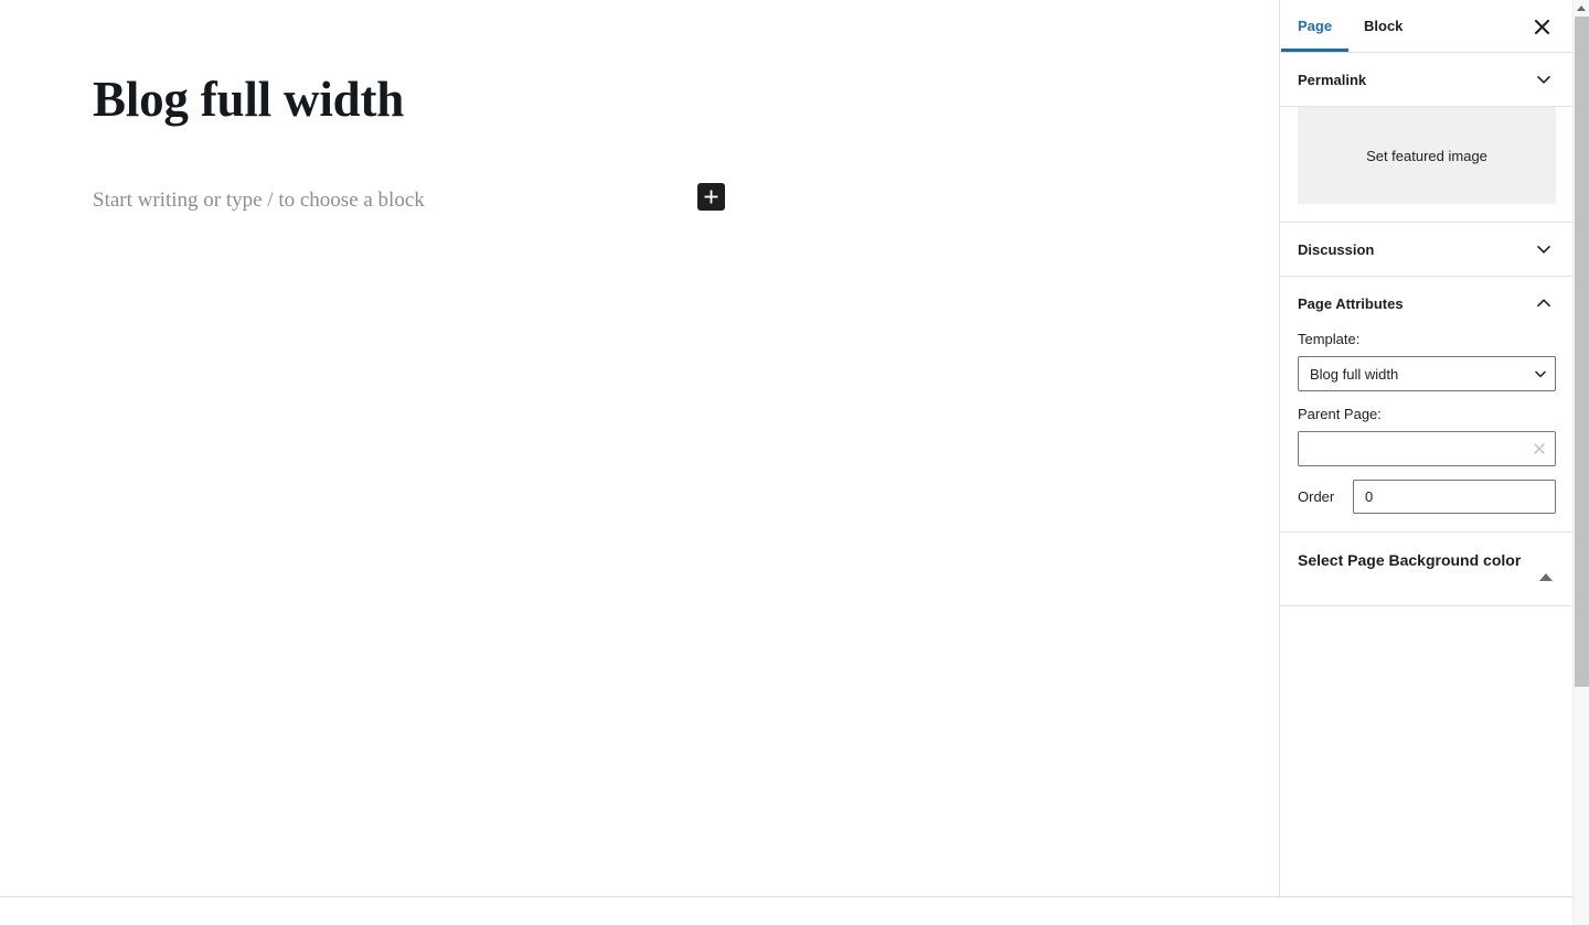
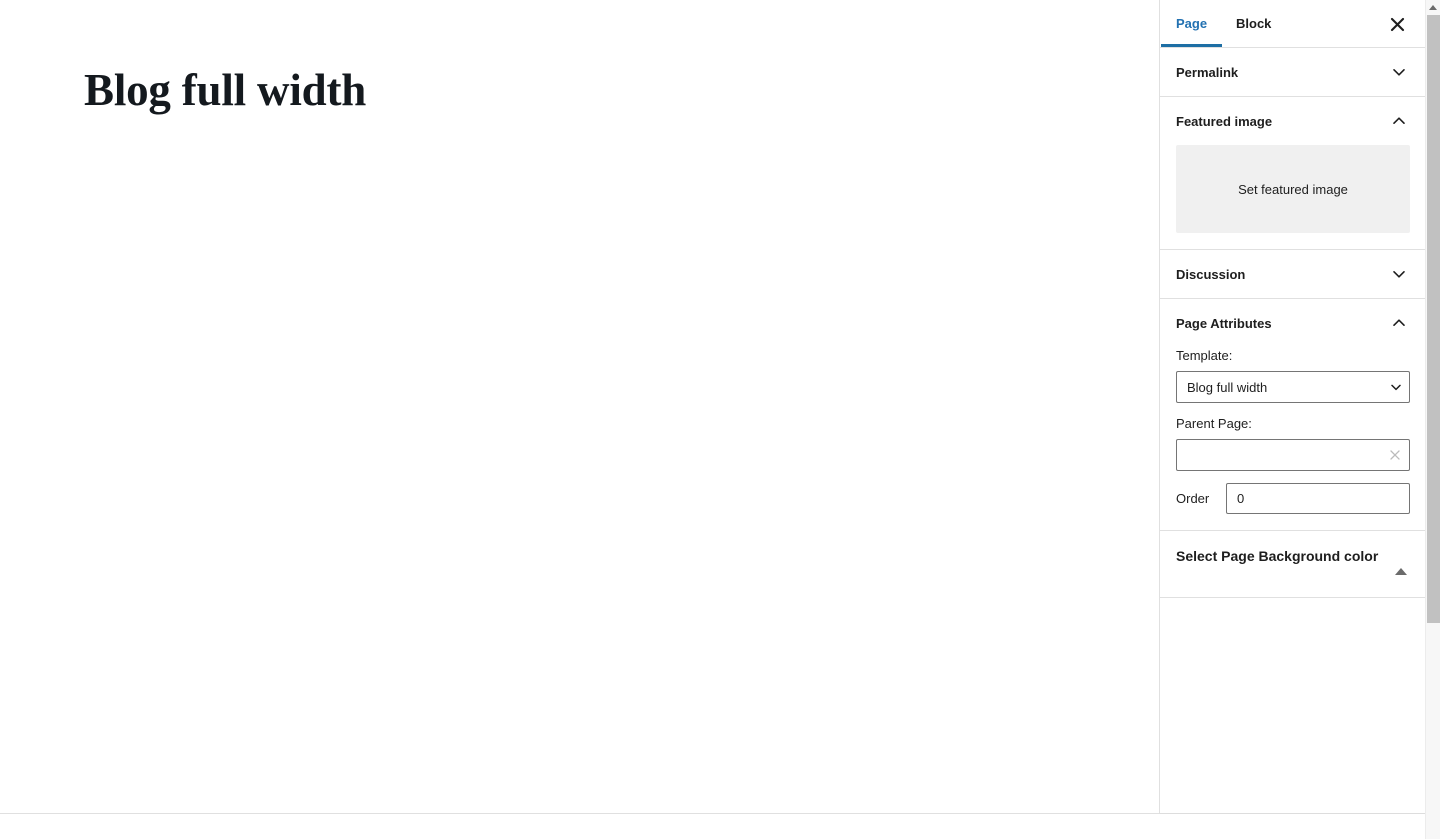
  Blog full width
- Start writing or type / to choose a block
  Page
  Block
  Permalink
+ Featured image
  Set featured image
  Discussion
  Page Attributes
  Template:
  Blog full width
  Parent Page:
  Order
  0
  Select Page Background color
